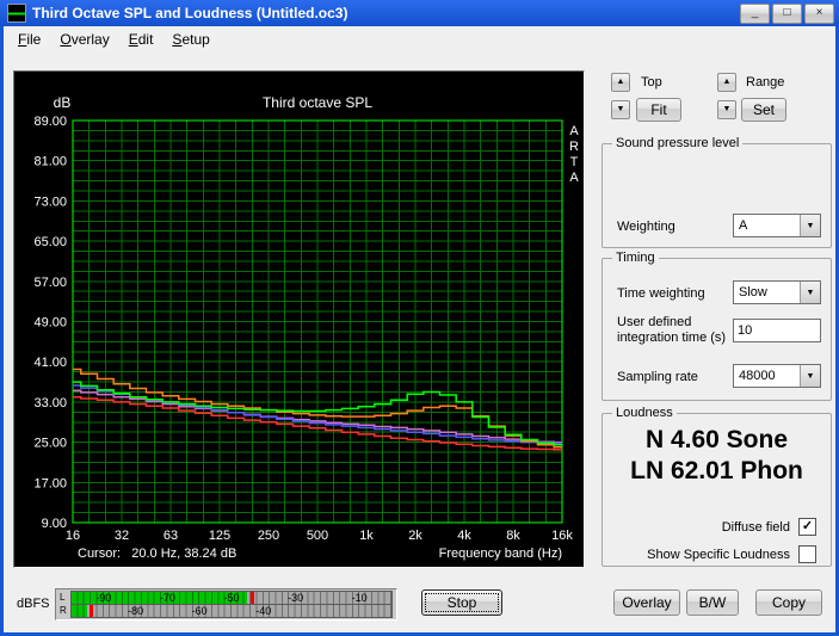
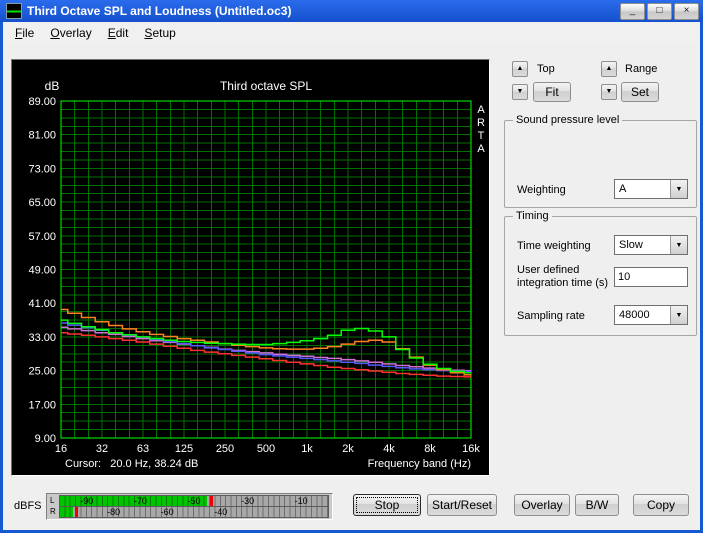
  Third Octave SPL and Loudness (Untitled.oc3)
  _
  □
  ×
  File
  Overlay
  Edit
  Setup
  89.00
  81.00
  73.00
  65.00
  57.00
  49.00
  41.00
  33.00
  25.00
  17.00
  9.00
  16
  32
  63
  125
  250
  500
  1k
  2k
  4k
  8k
  16k
  Third octave SPL
  dB
  A
  R
  T
  A
  Cursor: 20.0 Hz, 38.24 dB
  Frequency band (Hz)
  Top
  Fit
  Range
  Set
  Sound pressure level
  Weighting
  A
  Timing
  Time weighting
  Slow
  User defined
  integration time (s)
  10
  Sampling rate
  48000
- Loudness
- N 4.60 Sone
- LN 62.01 Phon
- Diffuse field
- ✓
- Show Specific Loudness
  dBFS
  L
  -90
  -70
  -50
  -30
  -10
  R
  -80
  -60
  -40
  Stop
+ Start/Reset
  Overlay
  B/W
  Copy
